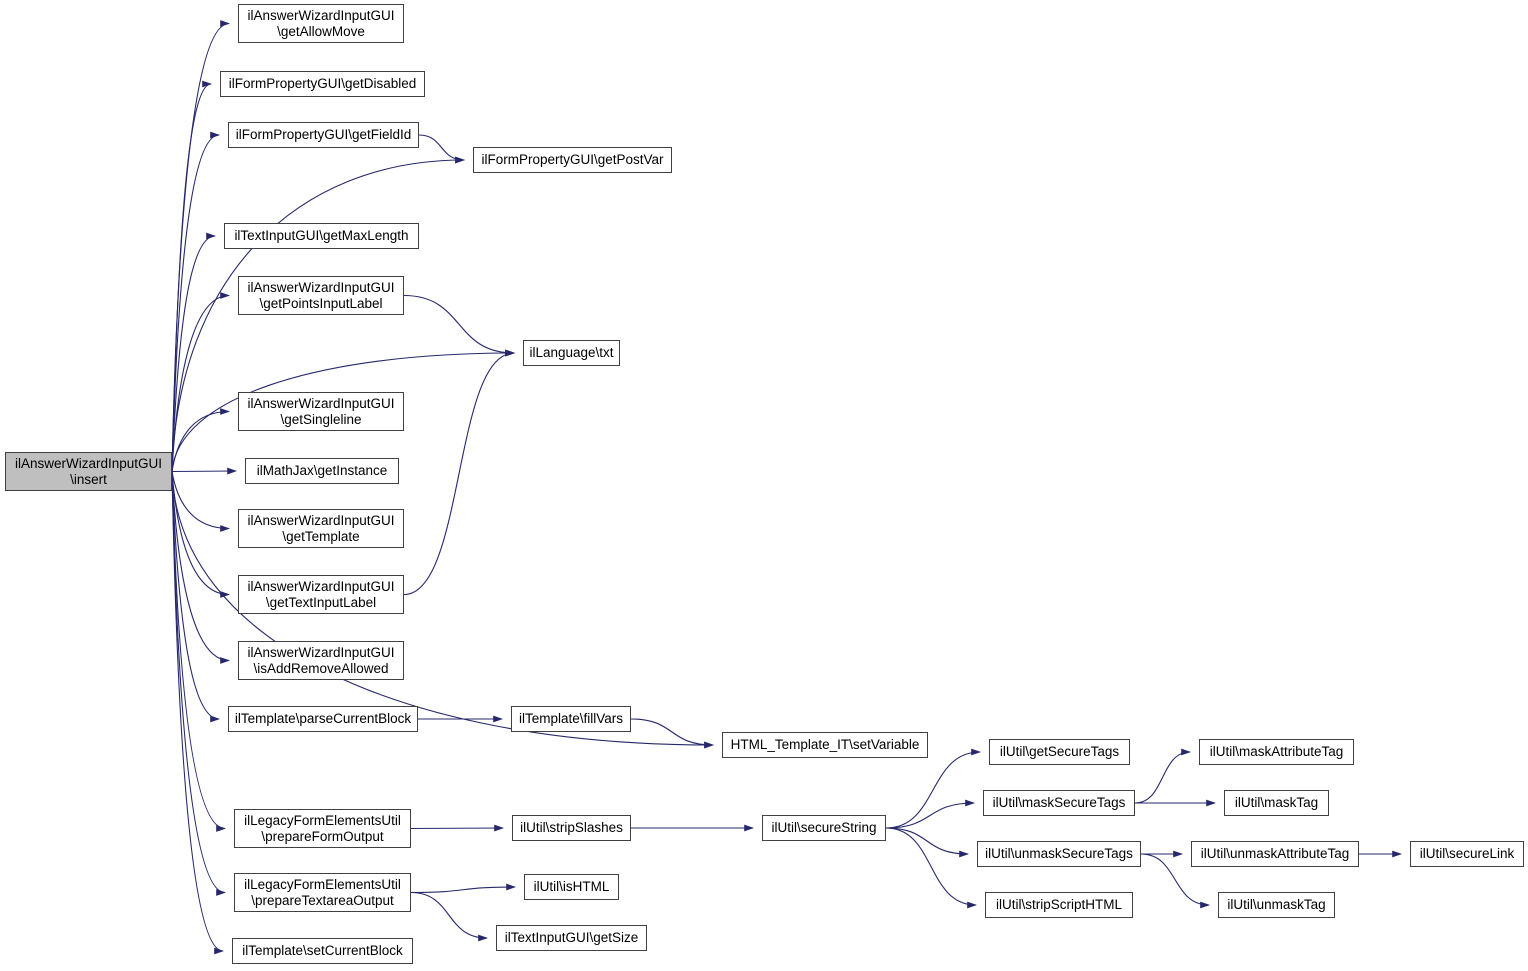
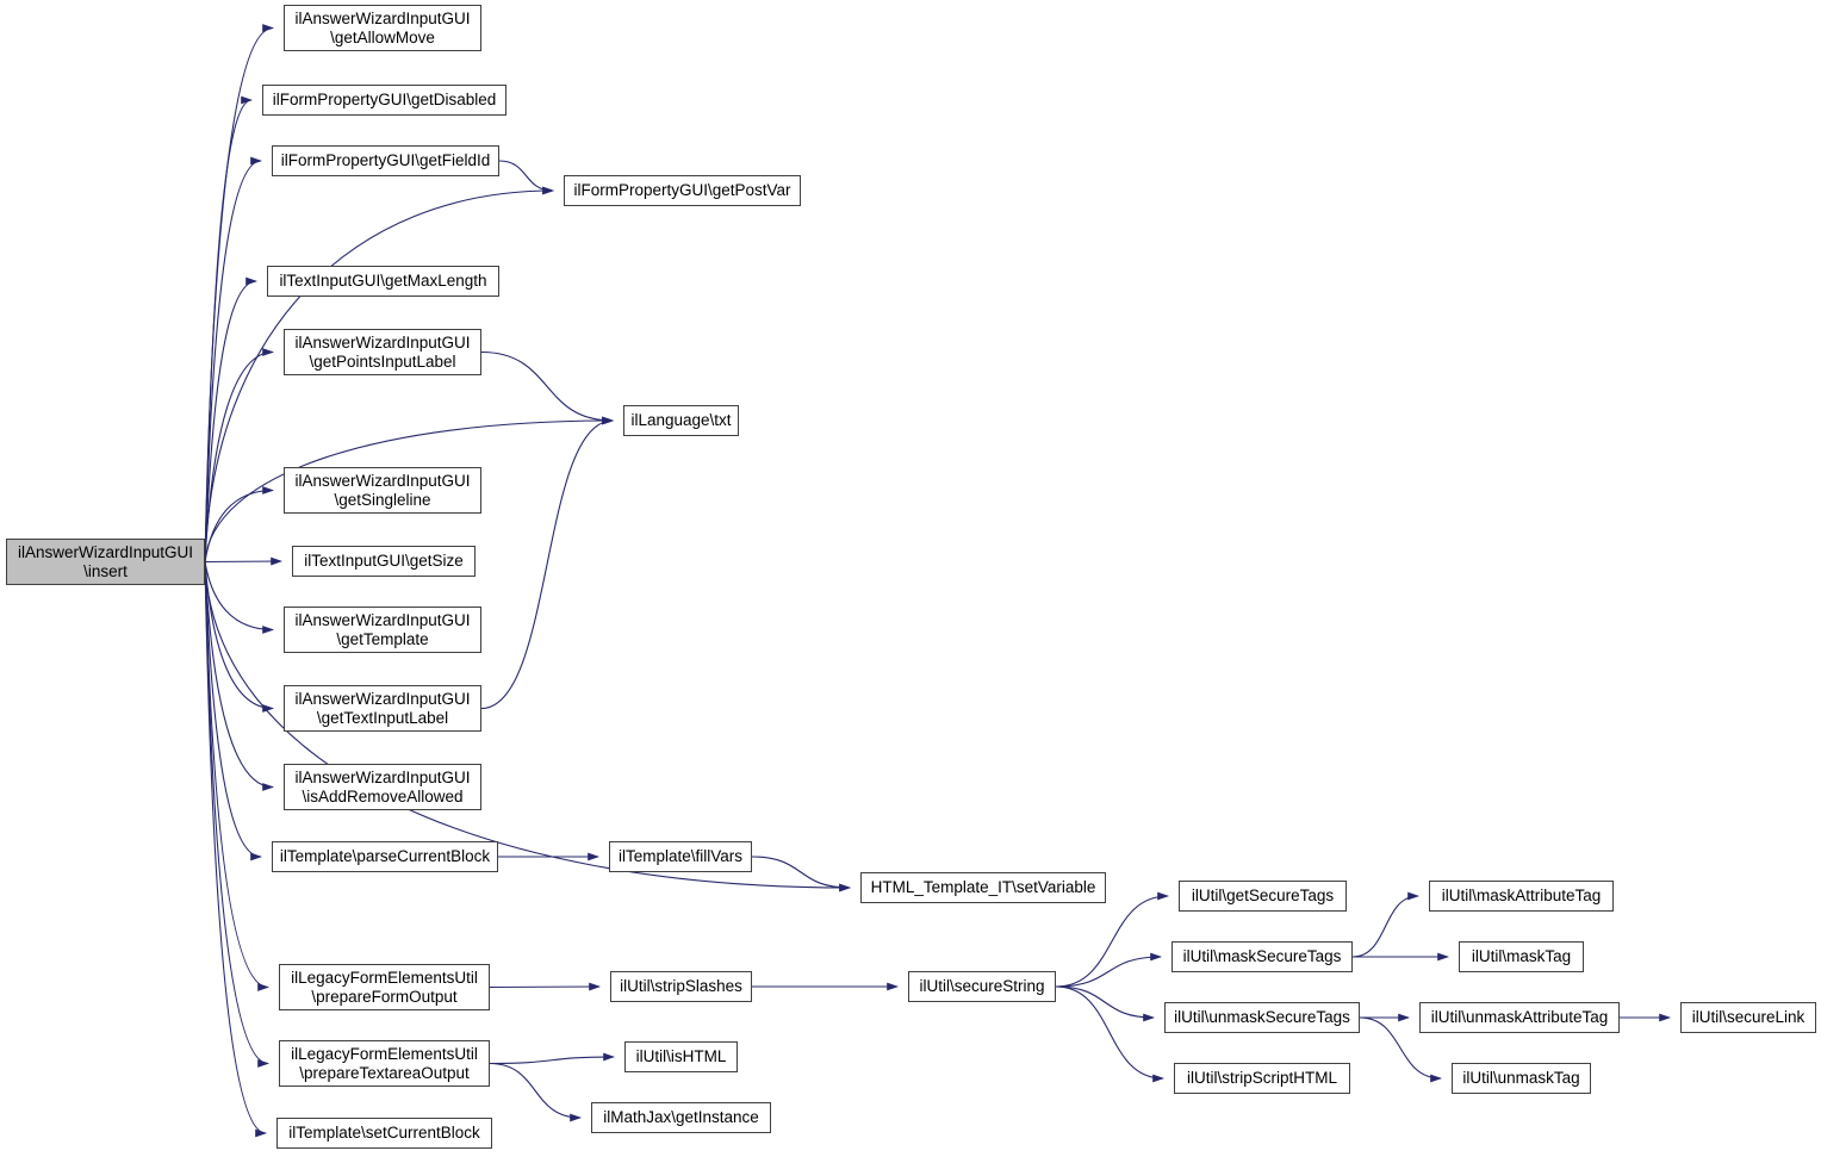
  ilAnswerWizardInputGUI
  \insert
  ilAnswerWizardInputGUI
  \getAllowMove
  ilFormPropertyGUI\getDisabled
  ilFormPropertyGUI\getFieldId
  ilFormPropertyGUI\getPostVar
  ilTextInputGUI\getMaxLength
  ilAnswerWizardInputGUI
  \getPointsInputLabel
  ilLanguage\txt
  ilAnswerWizardInputGUI
  \getSingleline
- ilMathJax\getInstance
+ ilTextInputGUI\getSize
  ilAnswerWizardInputGUI
  \getTemplate
  ilAnswerWizardInputGUI
  \getTextInputLabel
  ilAnswerWizardInputGUI
  \isAddRemoveAllowed
  ilTemplate\parseCurrentBlock
  ilTemplate\fillVars
  HTML_Template_IT\setVariable
  ilLegacyFormElementsUtil
  \prepareFormOutput
  ilUtil\stripSlashes
  ilUtil\secureString
  ilUtil\getSecureTags
  ilUtil\maskSecureTags
  ilUtil\unmaskSecureTags
  ilUtil\stripScriptHTML
  ilUtil\maskAttributeTag
  ilUtil\maskTag
  ilUtil\unmaskAttributeTag
  ilUtil\unmaskTag
  ilUtil\secureLink
  ilLegacyFormElementsUtil
  \prepareTextareaOutput
  ilUtil\isHTML
- ilTextInputGUI\getSize
+ ilMathJax\getInstance
  ilTemplate\setCurrentBlock
